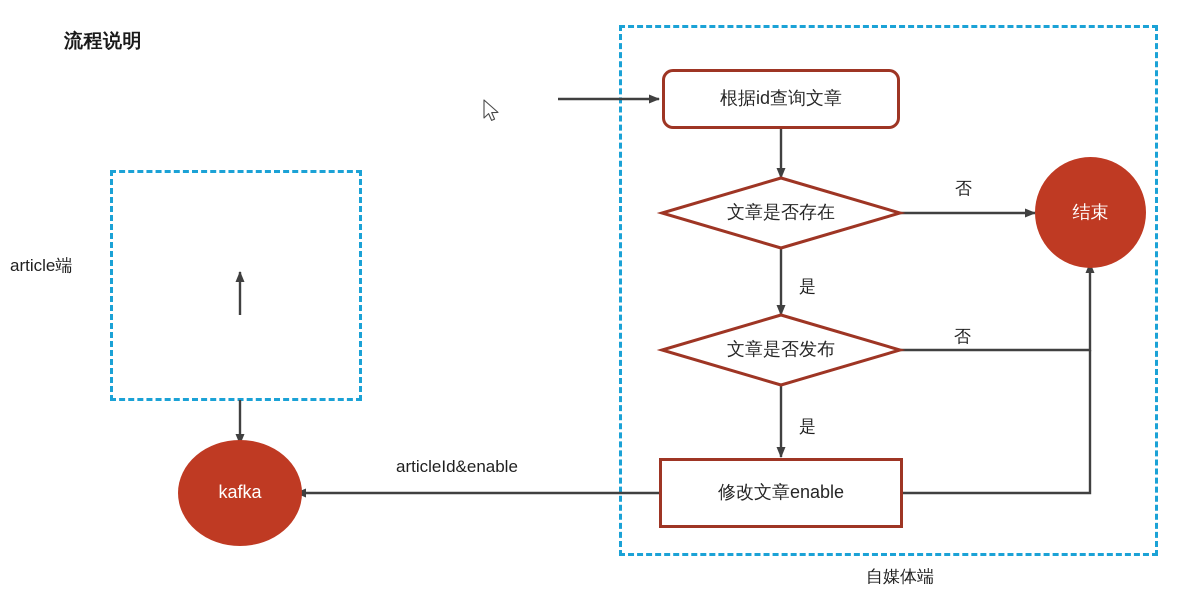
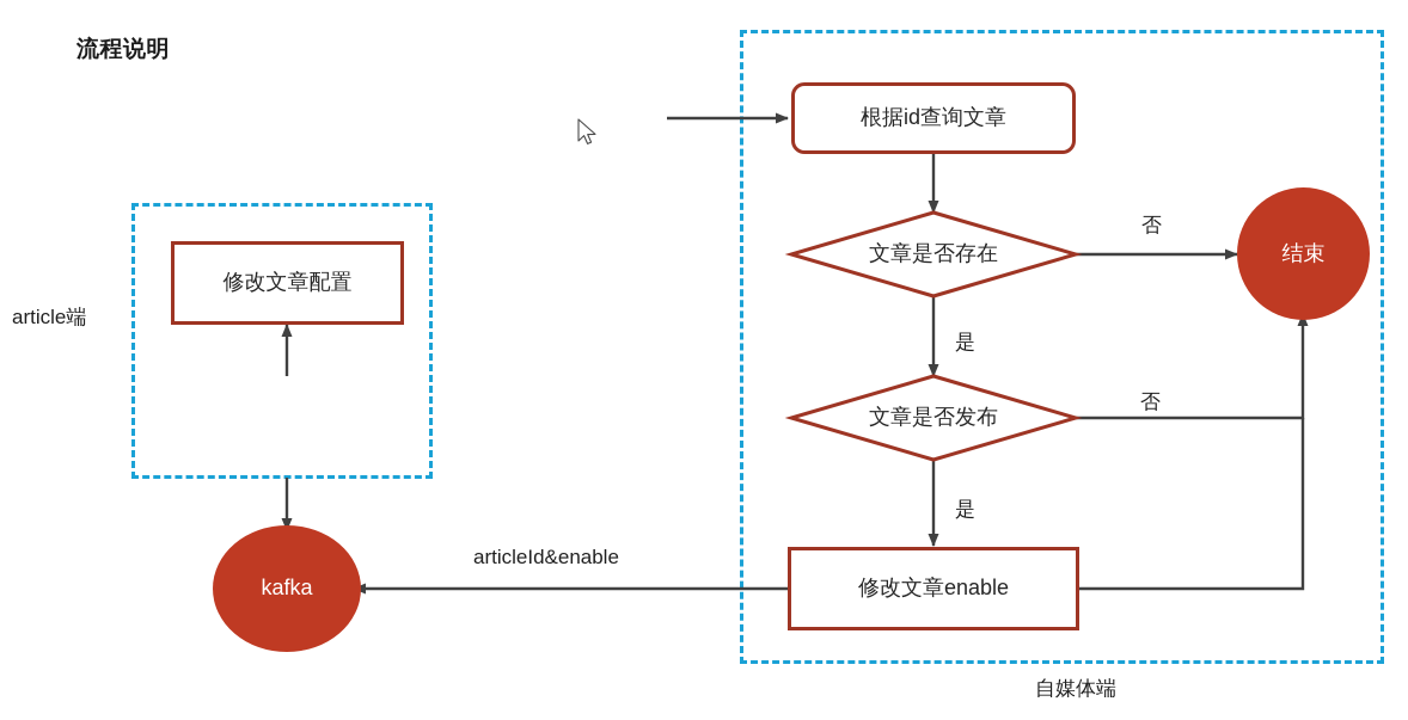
  流程说明
  article端
  自媒体端
  根据id查询文章
  文章是否存在
  文章是否发布
  修改文章enable
  结束
  kafka
+ 修改文章配置
  否
  是
  否
  是
  articleId&enable
